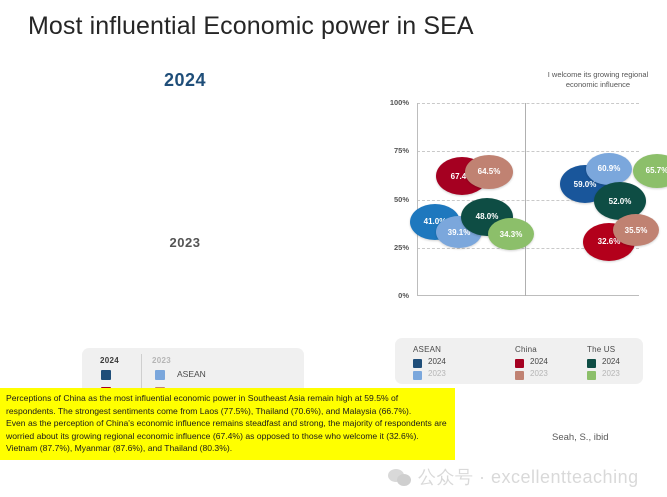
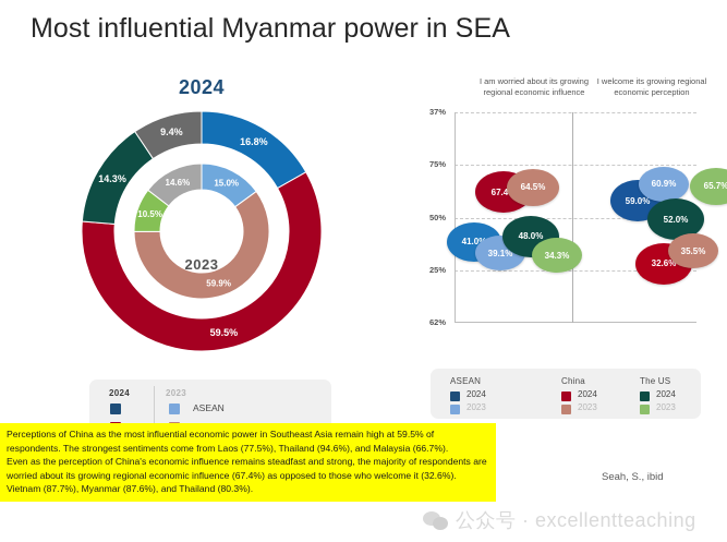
- Most influential Economic power in SEA
+ Most influential Myanmar power in SEA
  2024
+ 16.8%
+ 59.5%
+ 14.3%
+ 9.4%
+ 15.0%
+ 59.9%
+ 10.5%
+ 14.6%
  2023
  2024
  2023
  ASEAN
+ I am worried about its growing regional economic influence
- I welcome its growing regional economic influence
+ I welcome its growing regional economic perception
- 100%
+ 37%
  75%
  50%
  25%
- 0%
+ 62%
  67.4
  64.5%
  41.0
  39.1%
  48.0%
  34.3%
  59.0%
  60.9%
  52.0%
  65.7%
  32.6%
  35.5%
  ASEAN
  2024
  2023
  China
  2024
  2023
  The US
  2024
  2023
- Perceptions of China as the most influential economic power in Southeast Asia remain high at 59.5% of respondents. The strongest sentiments come from Laos (77.5%), Thailand (70.6%), and Malaysia (66.7%).
+ Perceptions of China as the most influential economic power in Southeast Asia remain high at 59.5% of respondents. The strongest sentiments come from Laos (77.5%), Thailand (94.6%), and Malaysia (66.7%).
  Even as the perception of China's economic influence remains steadfast and strong, the majority of respondents are worried about its growing regional economic influence (67.4%) as opposed to those who welcome it (32.6%). Vietnam (87.7%), Myanmar (87.6%), and Thailand (80.3%).
  Seah, S., ibid
  公众号 · excellentteaching
